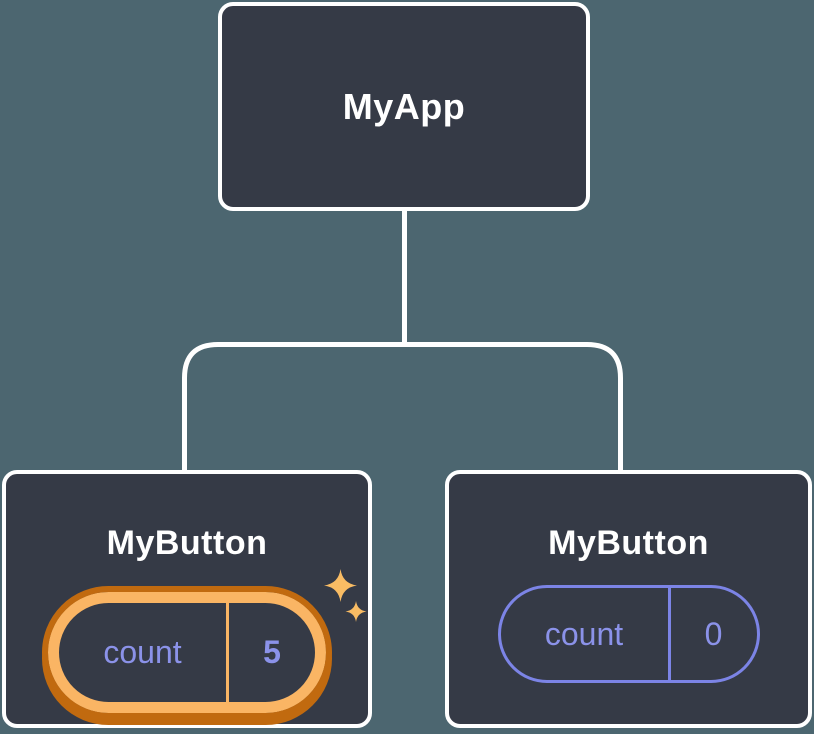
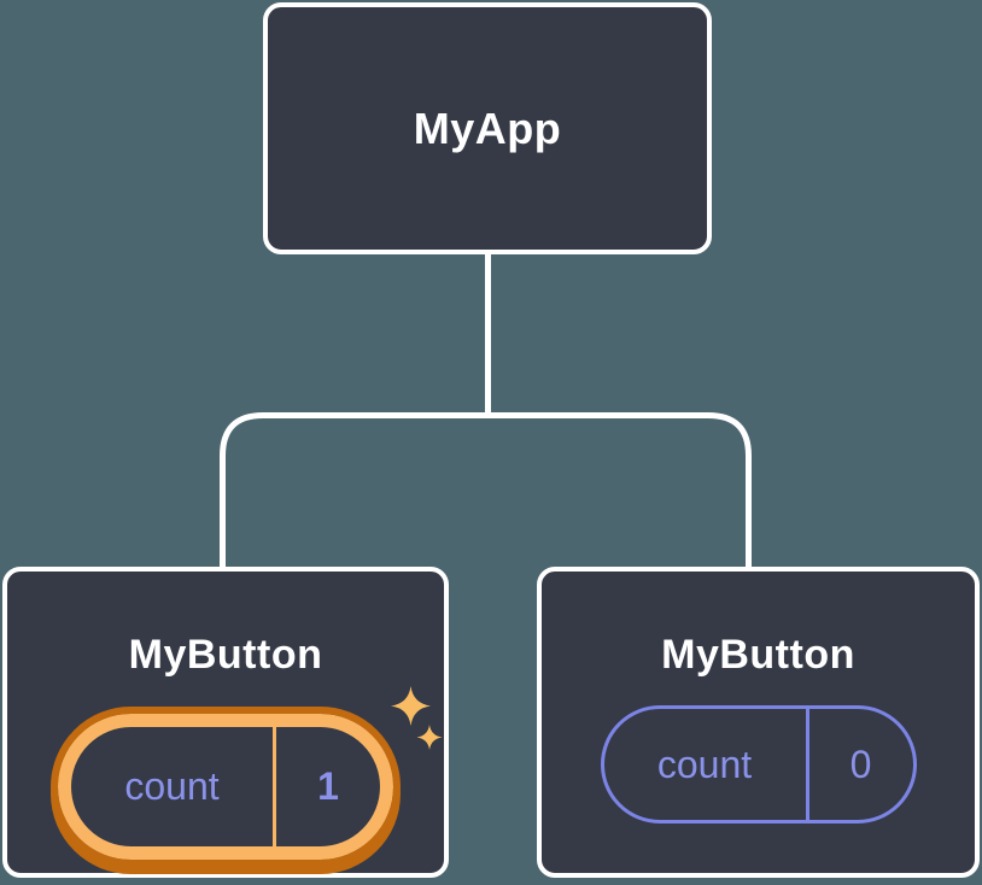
  MyApp
  MyButton
  count
- 5
+ 1
  MyButton
  count
  0
